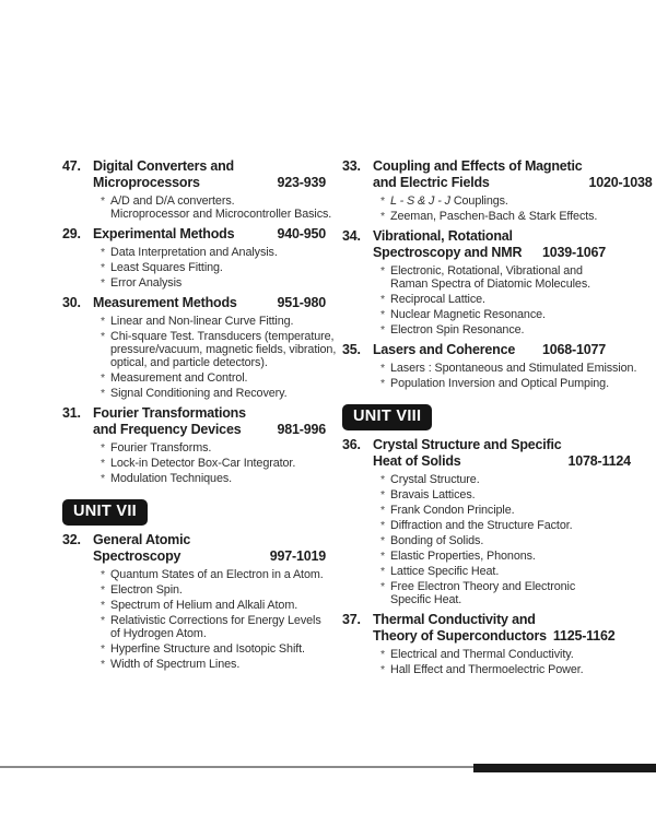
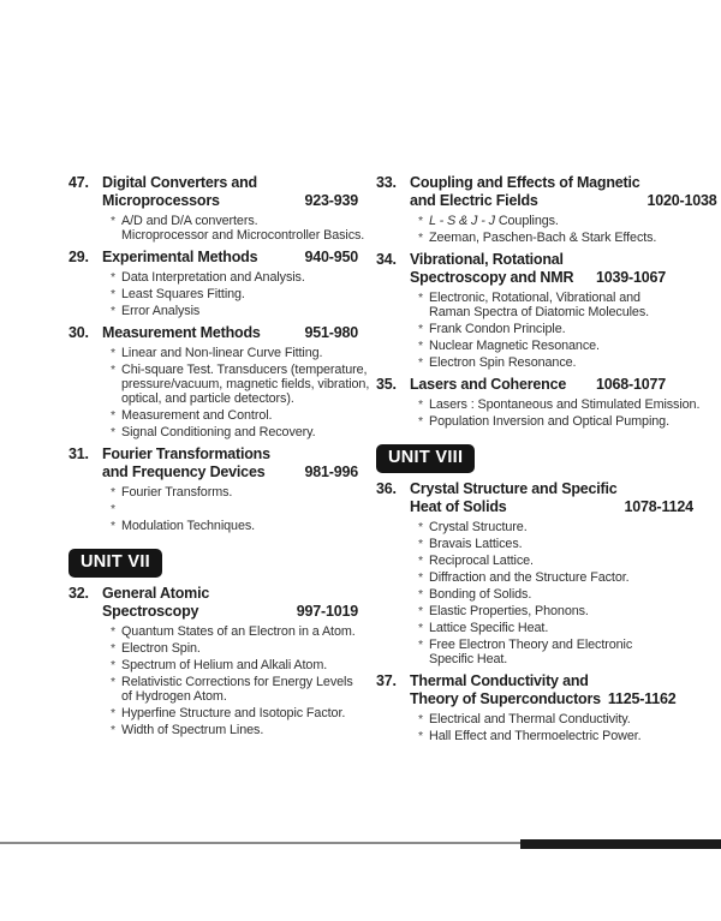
  47.
  Digital Converters and
  Microprocessors
  923-939
  *
  A/D and D/A converters.
  Microprocessor and Microcontroller Basics.
  29.
  Experimental Methods
  940-950
  *
  Data Interpretation and Analysis.
  *
  Least Squares Fitting.
  *
  Error Analysis
  30.
  Measurement Methods
  951-980
  *
  Linear and Non-linear Curve Fitting.
  *
  Chi-square Test. Transducers (temperature,
  pressure/vacuum, magnetic fields, vibration,
  optical, and particle detectors).
  *
  Measurement and Control.
  *
  Signal Conditioning and Recovery.
  31.
  Fourier Transformations
  and Frequency Devices
  981-996
  *
  Fourier Transforms.
  *
- Lock-in Detector Box-Car Integrator.
  *
  Modulation Techniques.
  UNIT VII
  32.
  General Atomic
  Spectroscopy
  997-1019
  *
  Quantum States of an Electron in a Atom.
  *
  Electron Spin.
  *
  Spectrum of Helium and Alkali Atom.
  *
  Relativistic Corrections for Energy Levels
  of Hydrogen Atom.
  *
- Hyperfine Structure and Isotopic Shift.
+ Hyperfine Structure and Isotopic Factor.
  *
  Width of Spectrum Lines.
  33.
  Coupling and Effects of Magnetic
  and Electric Fields
  1020-1038
  *
  L - S & J - J Couplings.
  *
  Zeeman, Paschen-Bach & Stark Effects.
  34.
  Vibrational, Rotational
  Spectroscopy and NMR
  1039-1067
  *
  Electronic, Rotational, Vibrational and
  Raman Spectra of Diatomic Molecules.
  *
- Reciprocal Lattice.
+ Frank Condon Principle.
  *
  Nuclear Magnetic Resonance.
  *
  Electron Spin Resonance.
  35.
  Lasers and Coherence
  1068-1077
  *
  Lasers : Spontaneous and Stimulated Emission.
  *
  Population Inversion and Optical Pumping.
  UNIT VIII
  36.
  Crystal Structure and Specific
  Heat of Solids
  1078-1124
  *
  Crystal Structure.
  *
  Bravais Lattices.
  *
- Frank Condon Principle.
+ Reciprocal Lattice.
  *
  Diffraction and the Structure Factor.
  *
  Bonding of Solids.
  *
  Elastic Properties, Phonons.
  *
  Lattice Specific Heat.
  *
  Free Electron Theory and Electronic
  Specific Heat.
  37.
  Thermal Conductivity and
  Theory of Superconductors
  1125-1162
  *
  Electrical and Thermal Conductivity.
  *
  Hall Effect and Thermoelectric Power.
